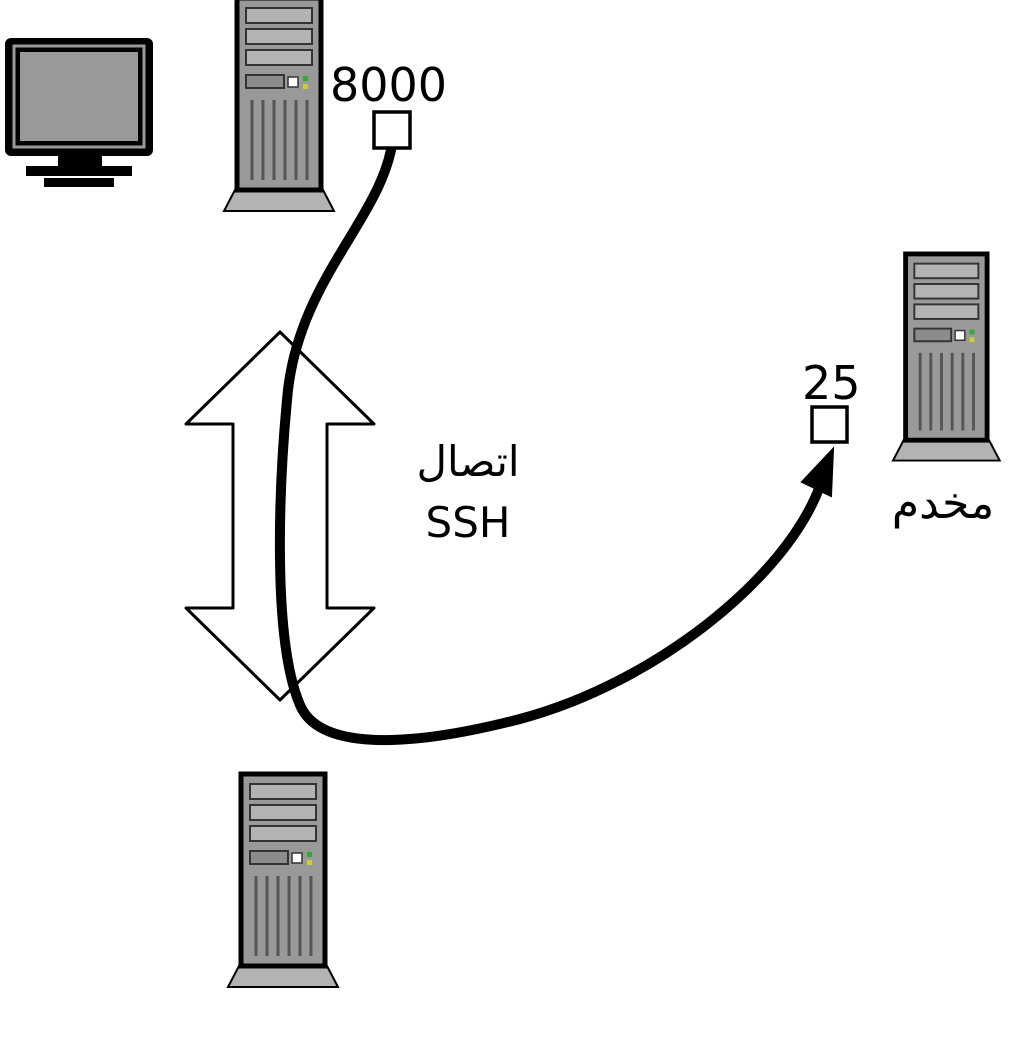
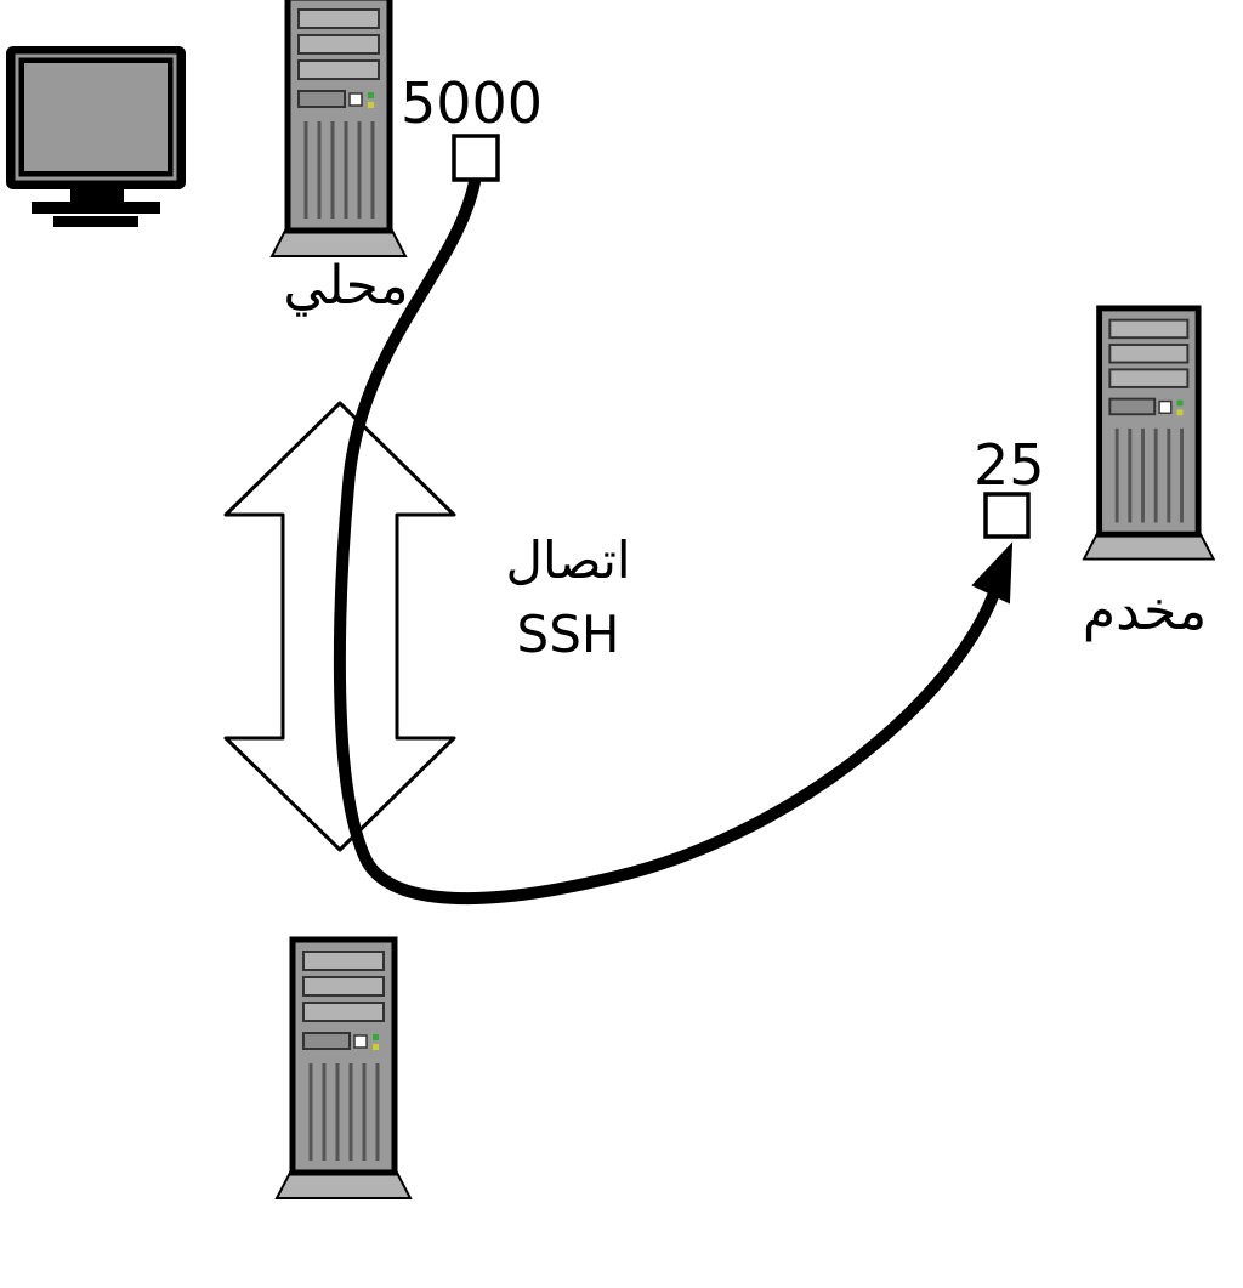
- 8000
+ 5000
  25
+ محلي
  مخدم
  اتصال
  SSH
